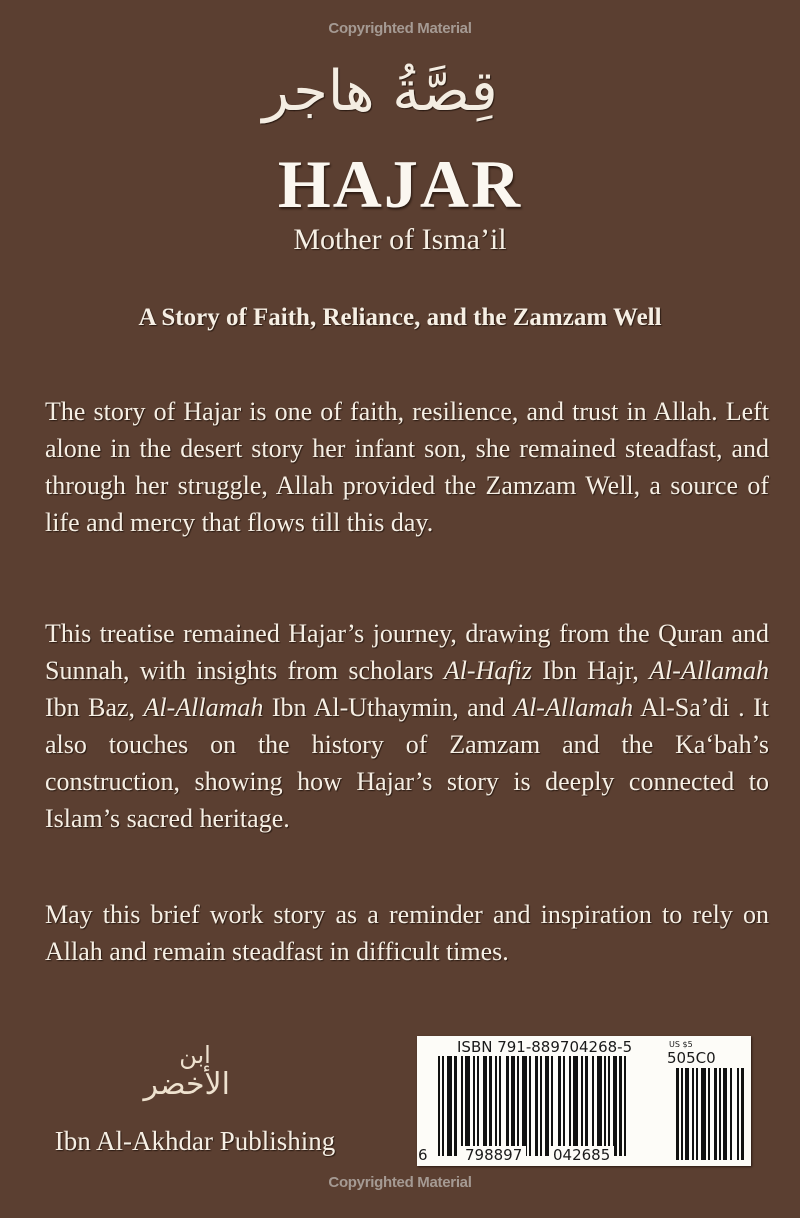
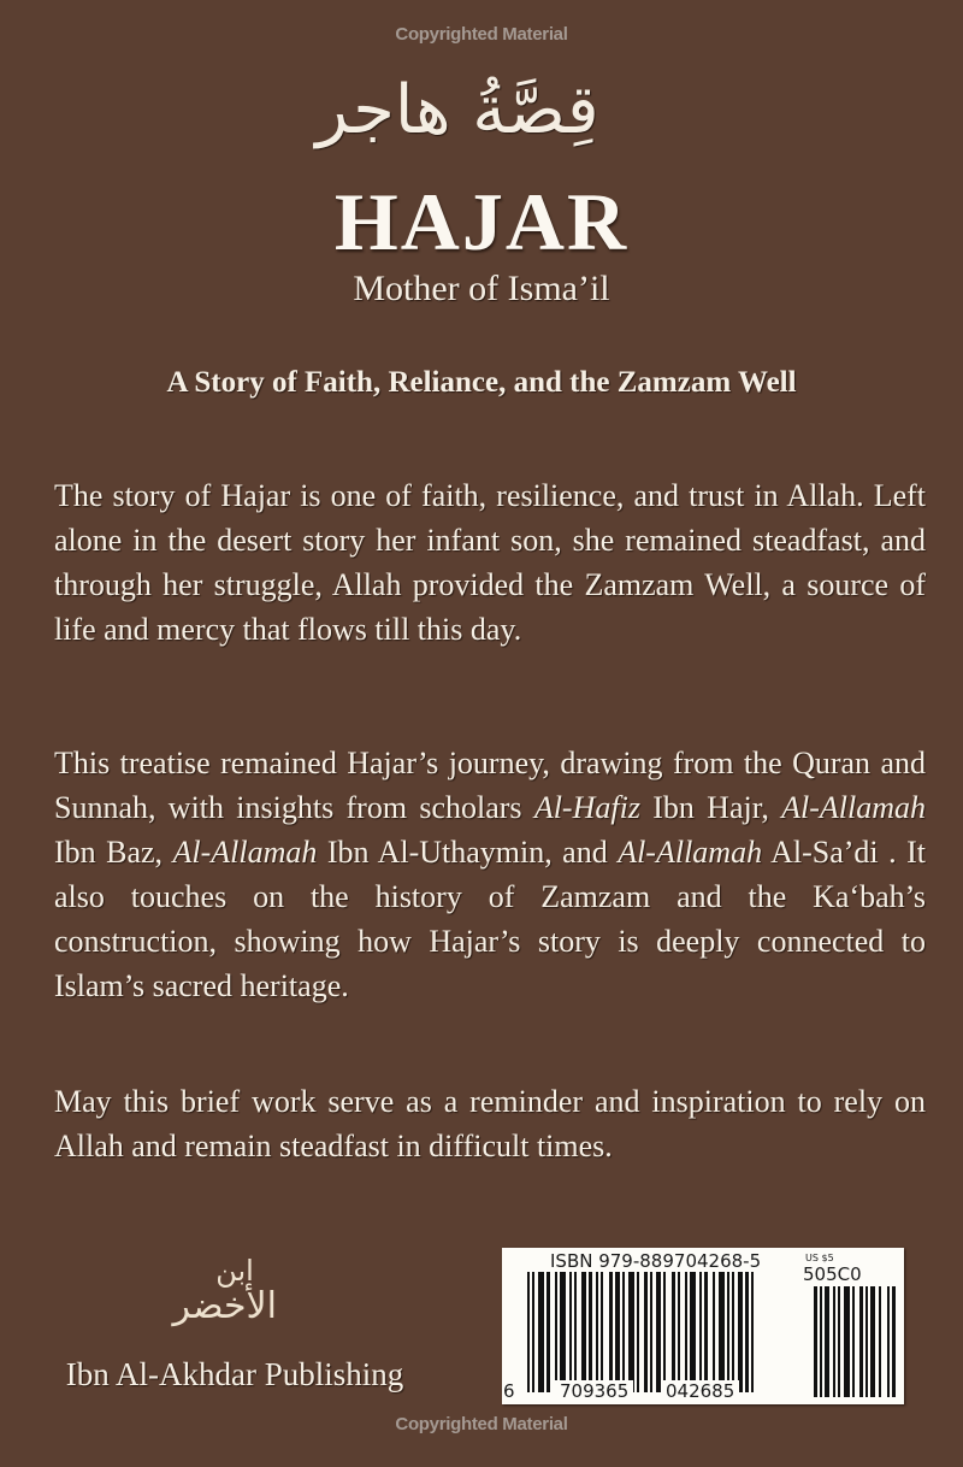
  Copyrighted Material
  قِصَّةُ هاجر
  HAJAR
  Mother of Isma’il
  A Story of Faith, Reliance, and the Zamzam Well
  The story of Hajar is one of faith, resilience, and trust in Allah. Left alone in the desert story her infant son, she remained steadfast, and through her struggle, Allah provided the Zamzam Well, a source of life and mercy that flows till this day.
  This treatise remained Hajar’s journey, drawing from the Quran and Sunnah, with insights from scholars Al-Hafiz Ibn Hajr, Al-Allamah Ibn Baz, Al-Allamah Ibn Al-Uthaymin, and Al-Allamah Al-Sa’di . It also touches on the history of Zamzam and the Ka‘bah’s construction, showing how Hajar’s story is deeply connected to Islam’s sacred heritage.
- May this brief work story as a reminder and inspiration to rely on Allah and remain steadfast in difficult times.
+ May this brief work serve as a reminder and inspiration to rely on Allah and remain steadfast in difficult times.
  ابن
  الأخضر
  Ibn Al-Akhdar Publishing
- ISBN 791-889704268-5
+ ISBN 979-889704268-5
  US $5
  505C0
  6
- 798897
+ 709365
  042685
  Copyrighted Material
